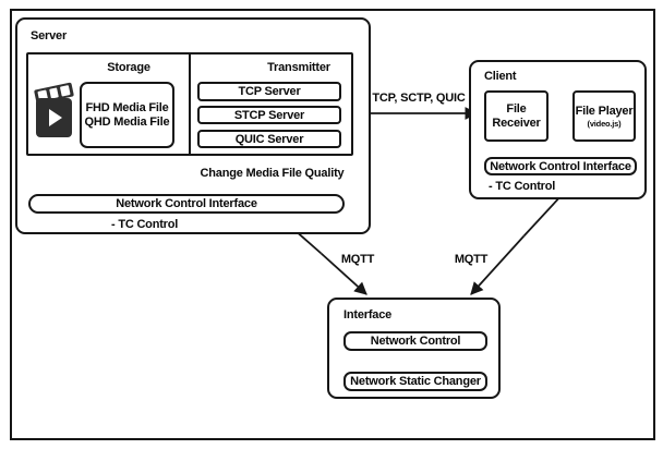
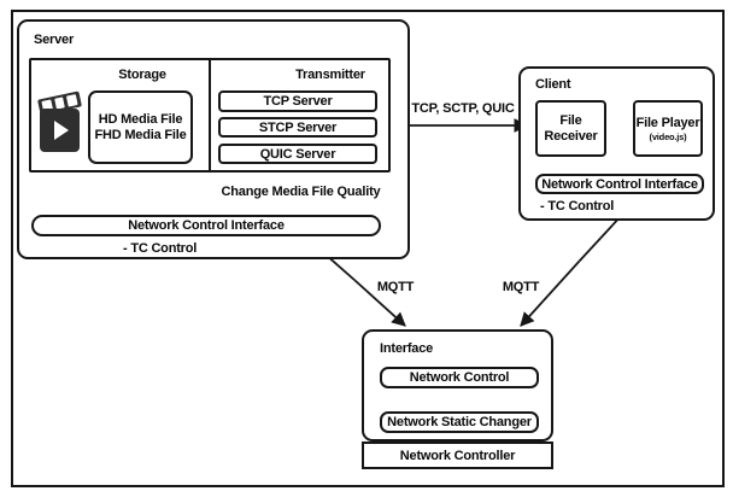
  Server
  Storage
+ HD Media File
  FHD Media File
- QHD Media File
  Transmitter
  TCP Server
  STCP Server
  QUIC Server
  Change Media File Quality
  Network Control Interface
  - TC Control
  TCP, SCTP, QUIC
  Client
  File Receiver
  File Player
  (video.js)
  Network Control Interface
  - TC Control
  MQTT
  MQTT
  Interface
  Network Control
  Network Static Changer
+ Network Controller
